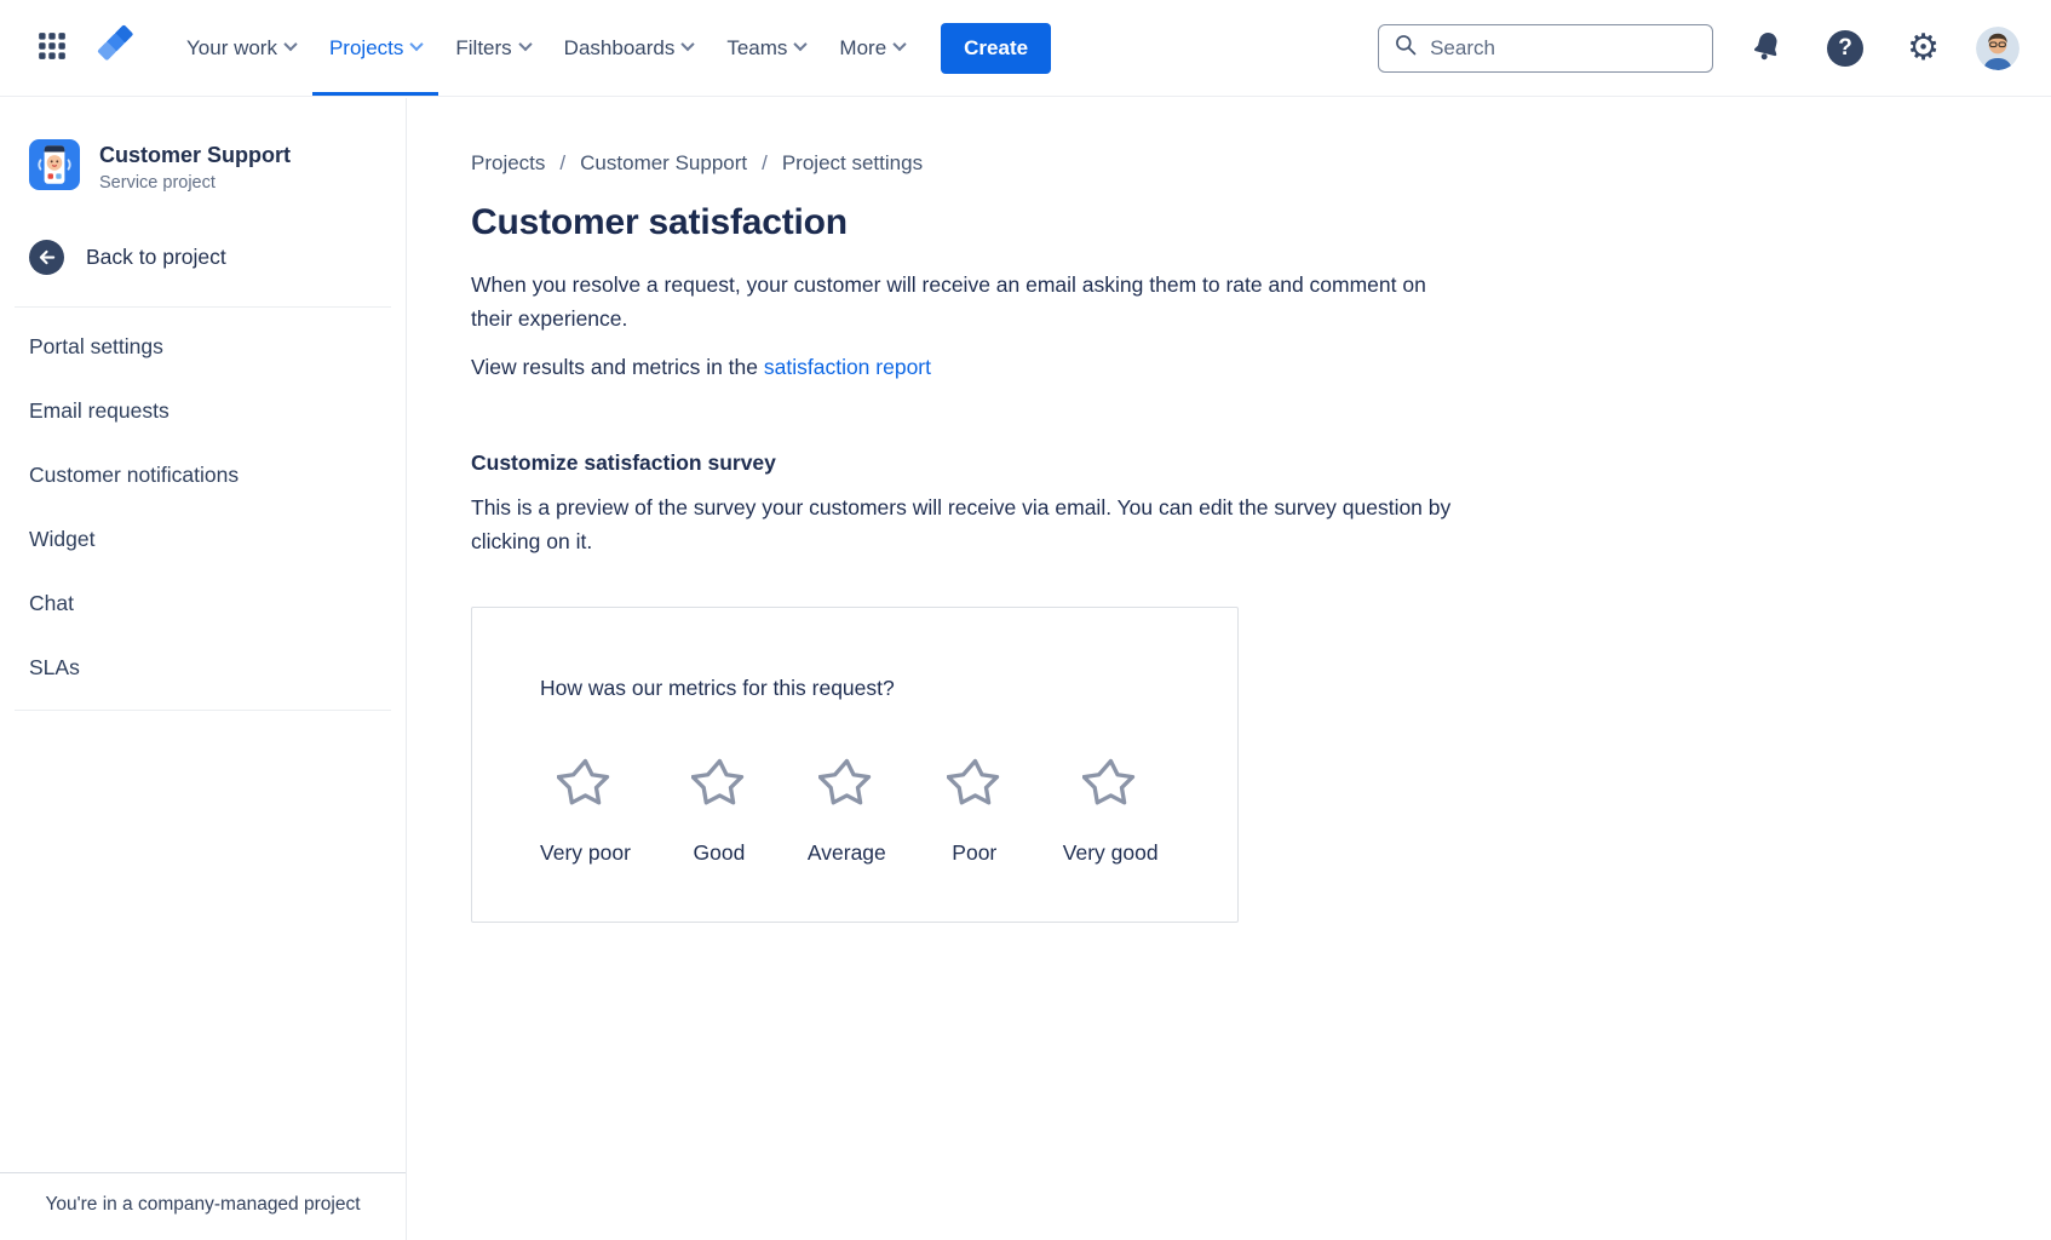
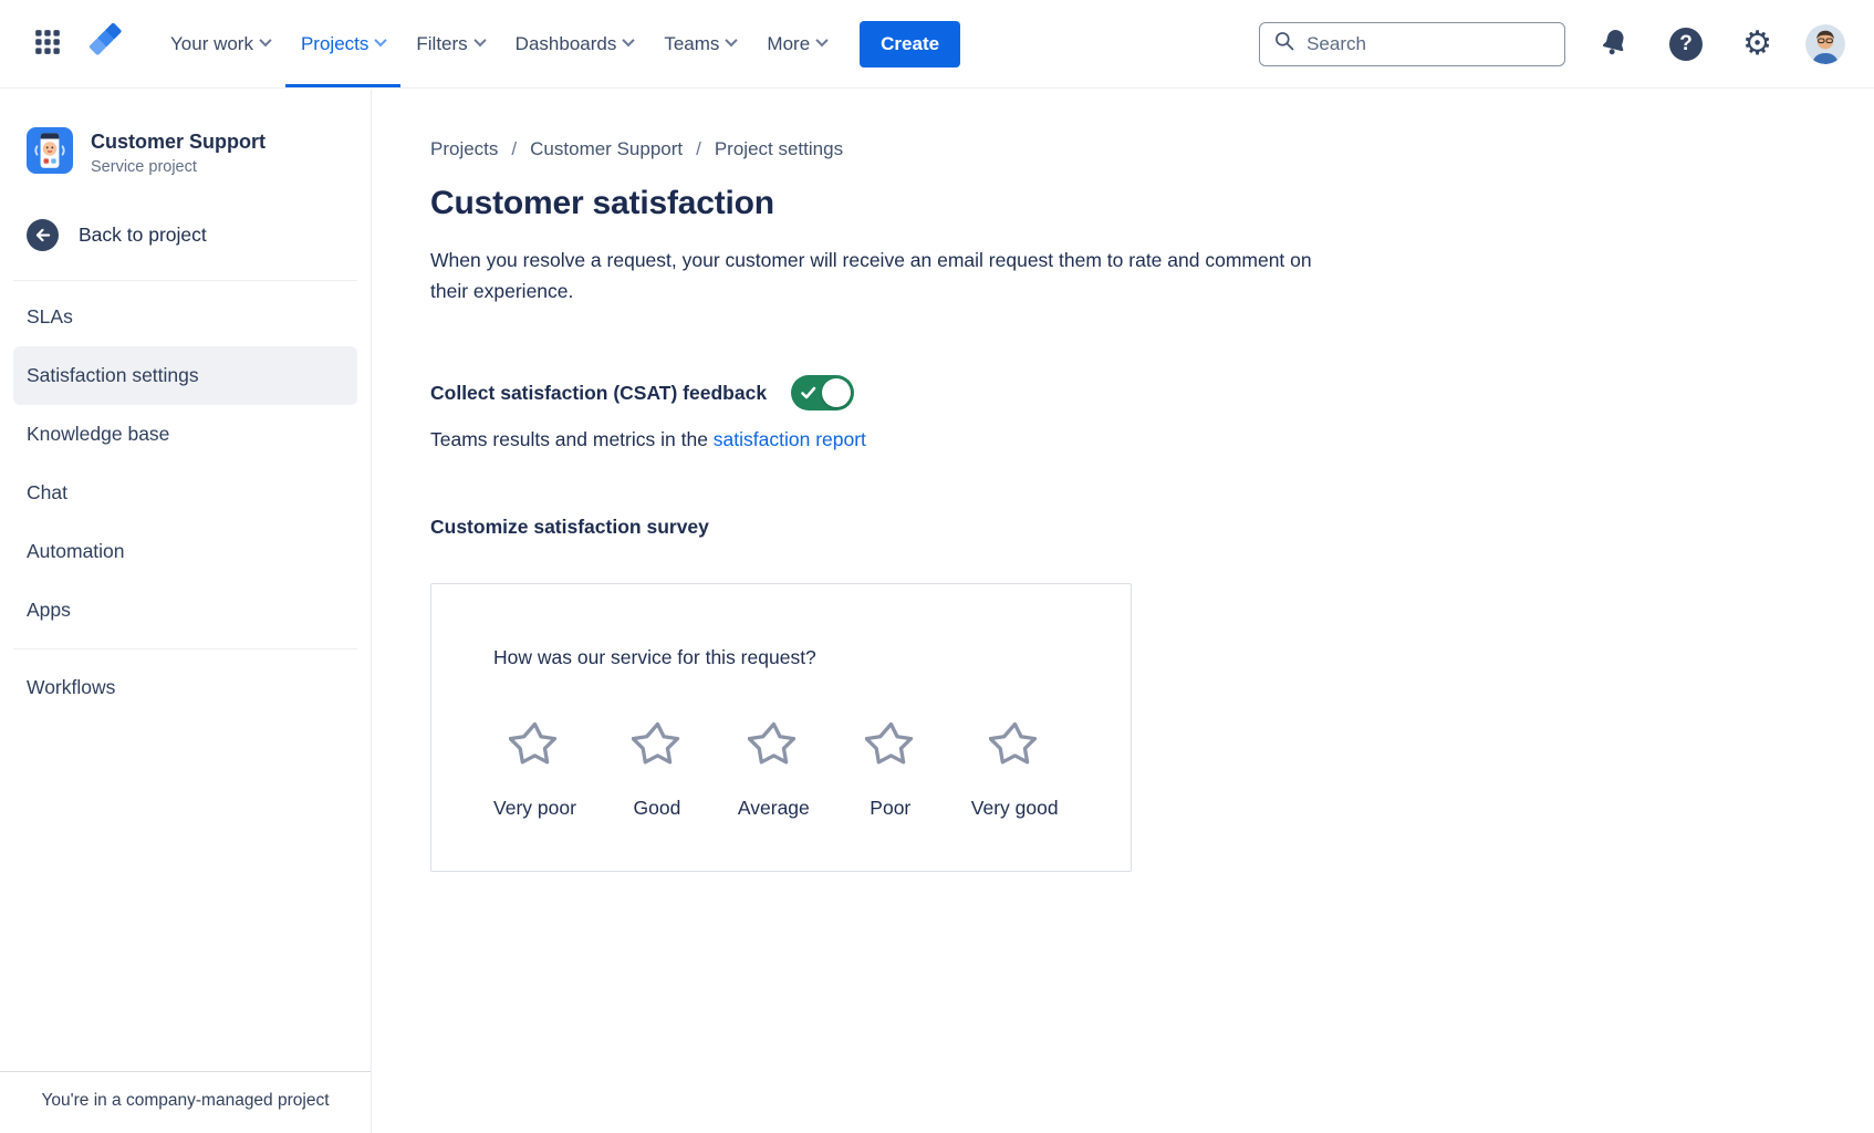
  Your work
  Projects
  Filters
  Dashboards
  Teams
  More
  Create
  Search
  ?
  ⚙
  Customer Support
  Service project
  Back to project
- Portal settings
- Email requests
- Customer notifications
- Widget
- Chat
+ SLAs
+ Satisfaction settings
+ Knowledge base
- SLAs
+ Chat
+ Automation
+ Apps
+ Workflows
  You're in a company-managed project
  Projects
  /
  Customer Support
  /
  Project settings
  Customer satisfaction
- When you resolve a request, your customer will receive an email asking them to rate and comment on their experience.
+ When you resolve a request, your customer will receive an email request them to rate and comment on their experience.
+ Collect satisfaction (CSAT) feedback
- View results and metrics in the satisfaction report
+ Teams results and metrics in the satisfaction report
  Customize satisfaction survey
- This is a preview of the survey your customers will receive via email. You can edit the survey question by clicking on it.
- How was our metrics for this request?
+ How was our service for this request?
  Very poor
  Good
  Average
  Poor
  Very good
